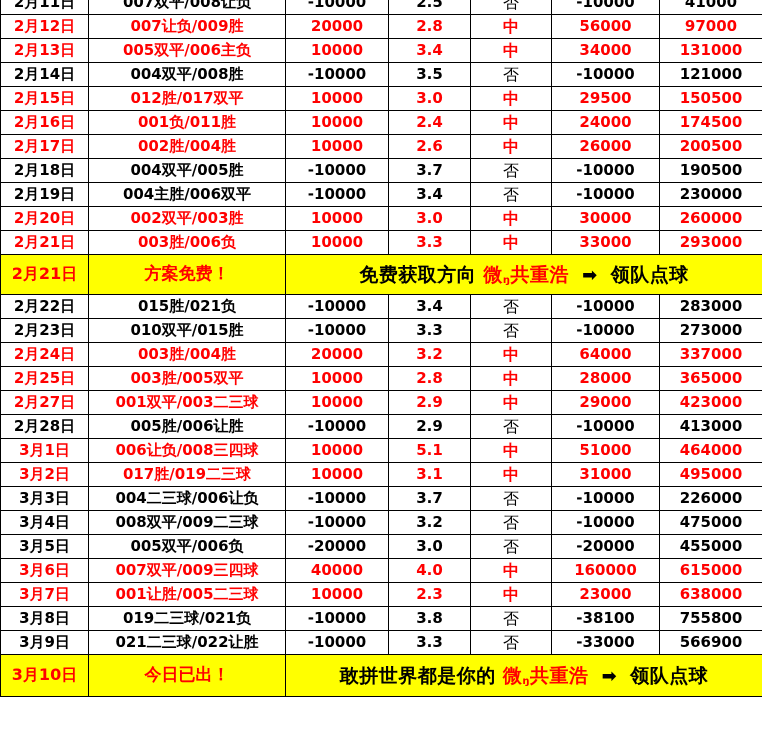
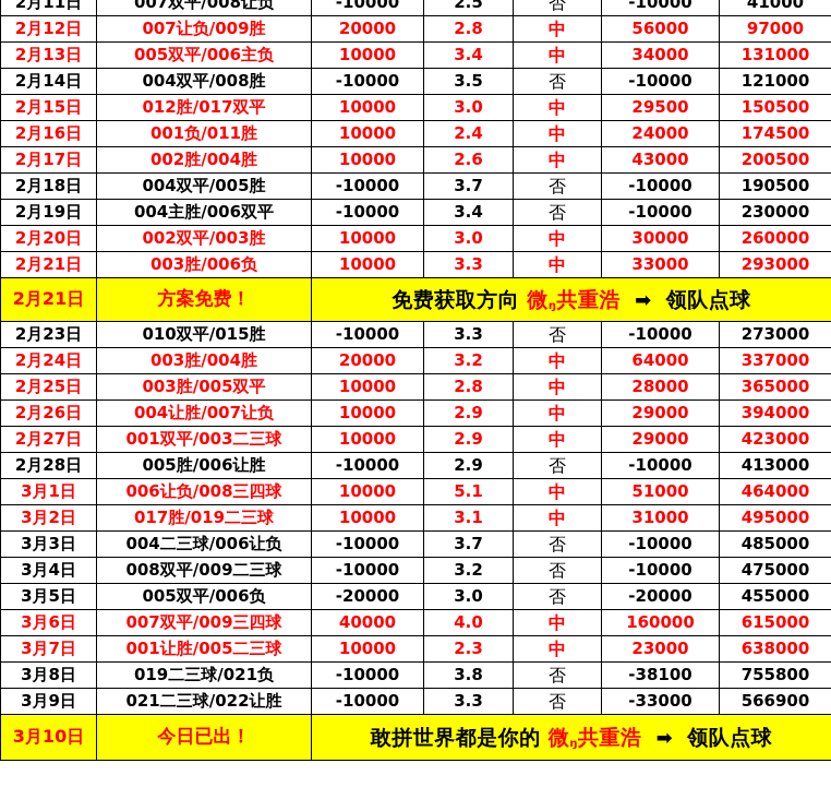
  2月11日	007双平/008让负	-10000	2.5	否	-10000	41000
  2月12日	007让负/009胜	20000	2.8	中	56000	97000
  2月13日	005双平/006主负	10000	3.4	中	34000	131000
  2月14日	004双平/008胜	-10000	3.5	否	-10000	121000
  2月15日	012胜/017双平	10000	3.0	中	29500	150500
  2月16日	001负/011胜	10000	2.4	中	24000	174500
- 2月17日	002胜/004胜	10000	2.6	中	26000	200500
+ 2月17日	002胜/004胜	10000	2.6	中	43000	200500
  2月18日	004双平/005胜	-10000	3.7	否	-10000	190500
  2月19日	004主胜/006双平	-10000	3.4	否	-10000	230000
  2月20日	002双平/003胜	10000	3.0	中	30000	260000
  2月21日	003胜/006负	10000	3.3	中	33000	293000
  2月21日	方案免费！	免费获取方向 微ŋ共重浩 ➡ 领队点球
- 2月22日	015胜/021负	-10000	3.4	否	-10000	283000
  2月23日	010双平/015胜	-10000	3.3	否	-10000	273000
  2月24日	003胜/004胜	20000	3.2	中	64000	337000
  2月25日	003胜/005双平	10000	2.8	中	28000	365000
+ 2月26日	004让胜/007让负	10000	2.9	中	29000	394000
  2月27日	001双平/003二三球	10000	2.9	中	29000	423000
  2月28日	005胜/006让胜	-10000	2.9	否	-10000	413000
  3月1日	006让负/008三四球	10000	5.1	中	51000	464000
  3月2日	017胜/019二三球	10000	3.1	中	31000	495000
- 3月3日	004二三球/006让负	-10000	3.7	否	-10000	226000
+ 3月3日	004二三球/006让负	-10000	3.7	否	-10000	485000
  3月4日	008双平/009二三球	-10000	3.2	否	-10000	475000
  3月5日	005双平/006负	-20000	3.0	否	-20000	455000
  3月6日	007双平/009三四球	40000	4.0	中	160000	615000
  3月7日	001让胜/005二三球	10000	2.3	中	23000	638000
  3月8日	019二三球/021负	-10000	3.8	否	-38100	755800
  3月9日	021二三球/022让胜	-10000	3.3	否	-33000	566900
  3月10日	今日已出！	敢拼世界都是你的 微ŋ共重浩 ➡ 领队点球
